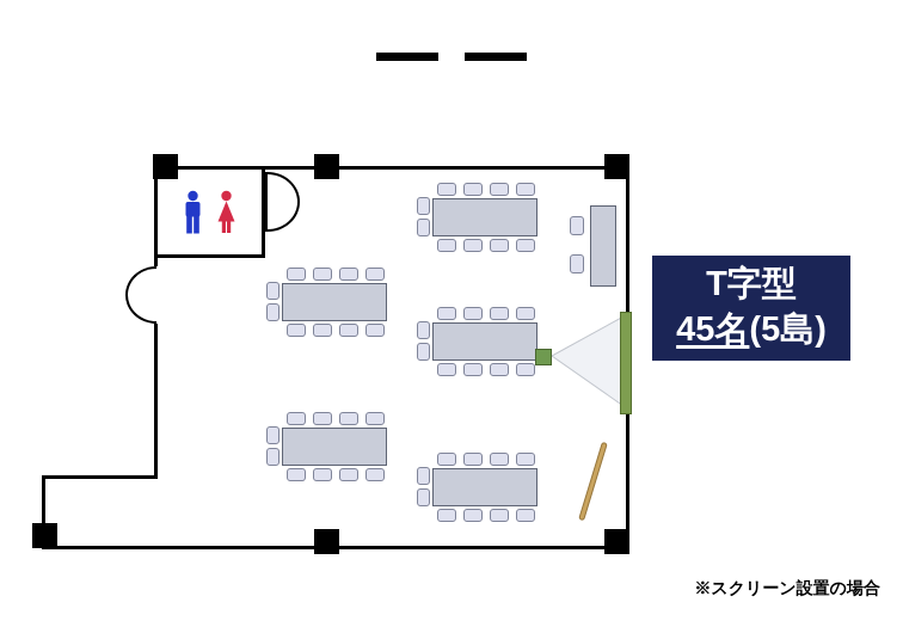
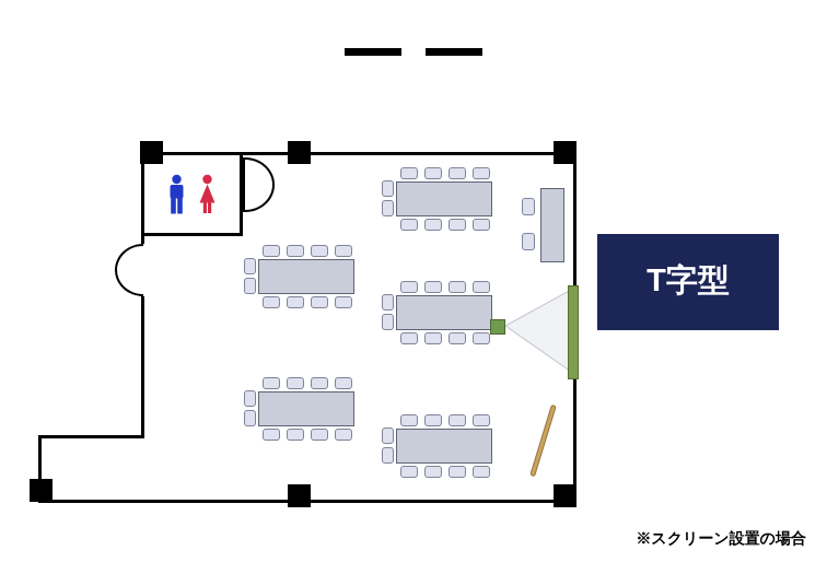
  T字型
- 45名(5島)
  ※スクリーン設置の場合
